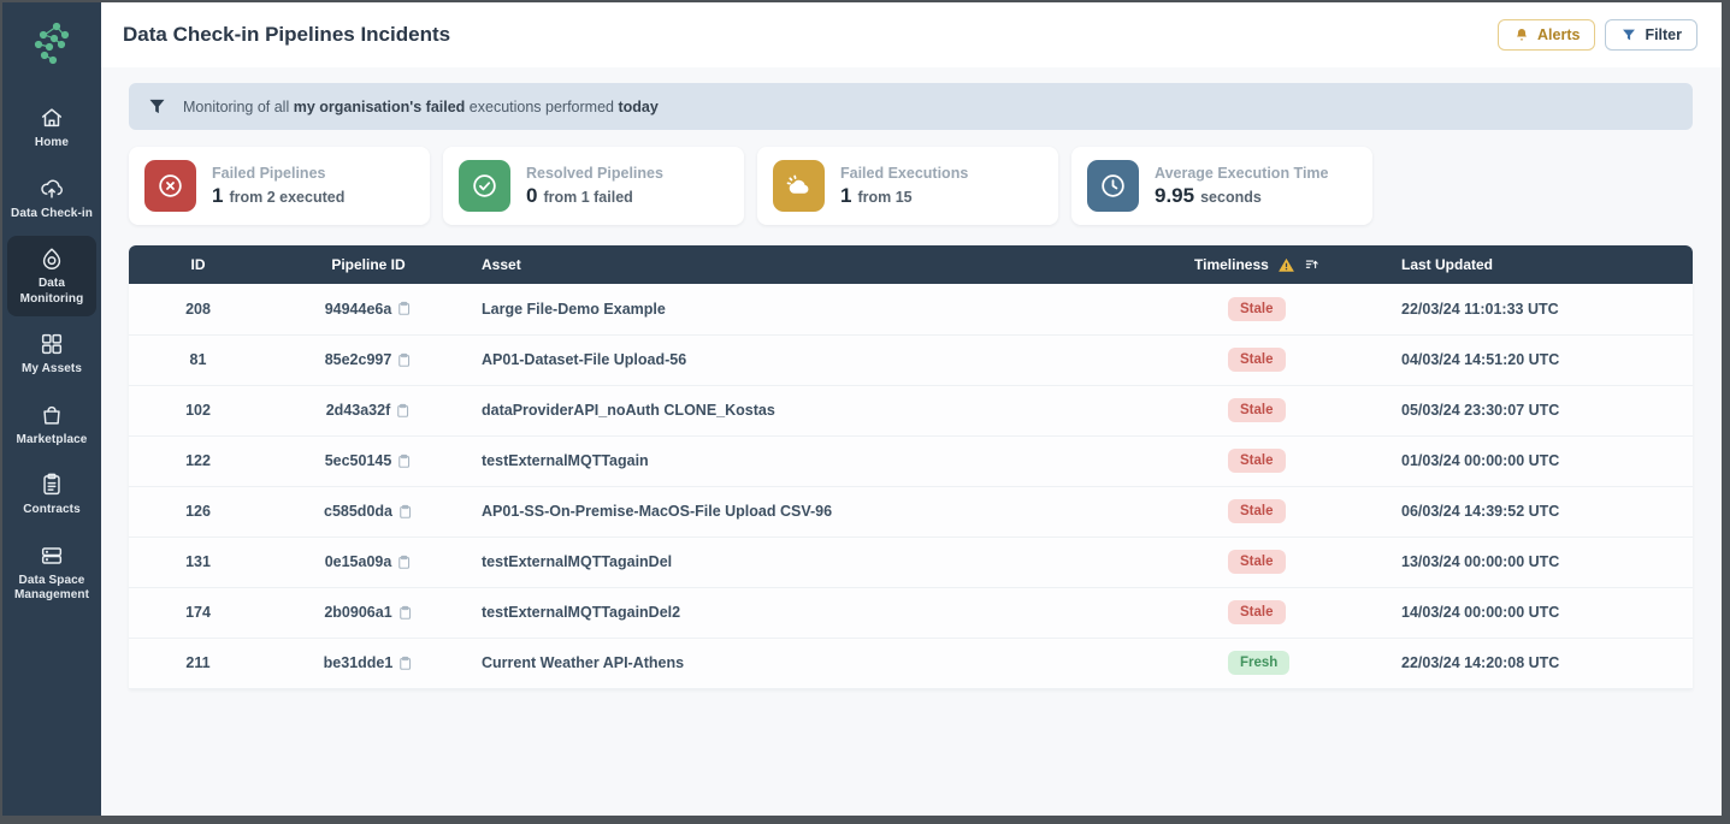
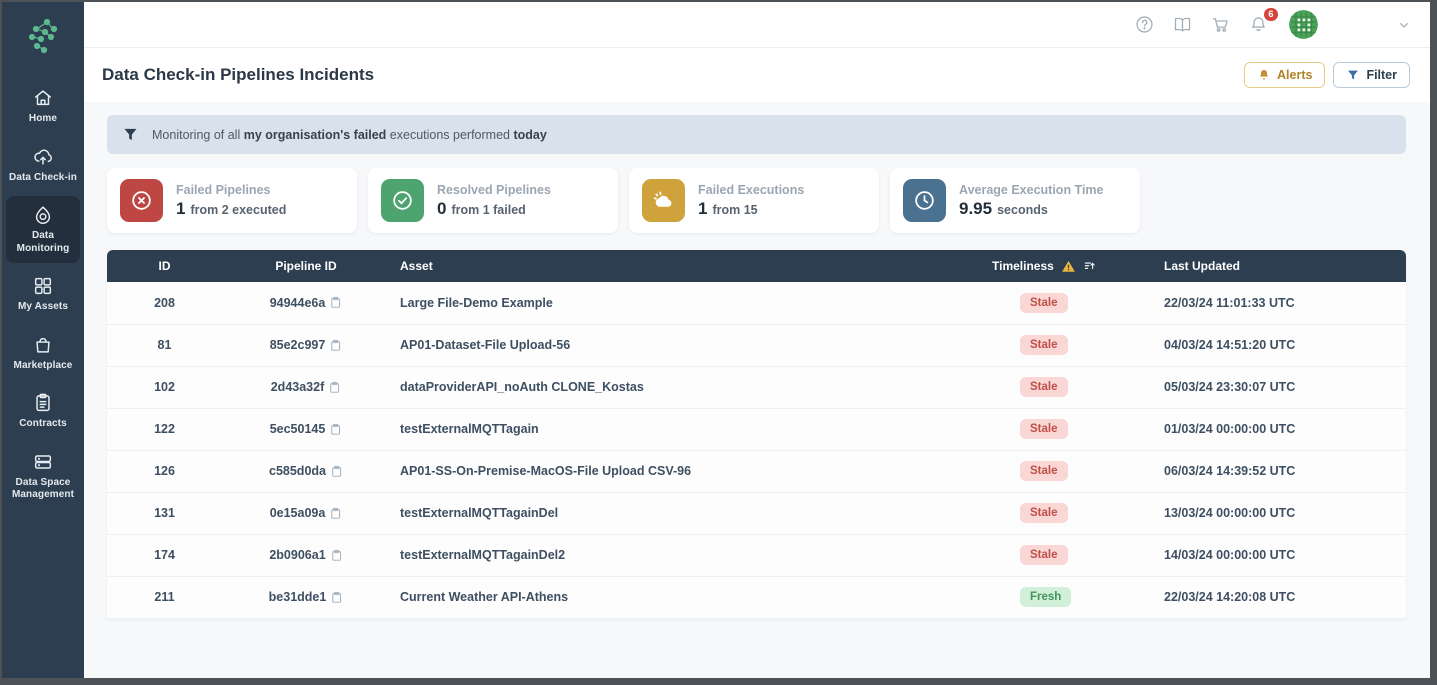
  Home
  Data Check-in
  Data Monitoring
  My Assets
  Marketplace
  Contracts
  Data Space Management
+ 6
  Data Check-in Pipelines Incidents
  Alerts
  Filter
  Monitoring of all my organisation's failed executions performed today
  Failed Pipelines
  1
  from 2 executed
  Resolved Pipelines
  0
  from 1 failed
  Failed Executions
  1
  from 15
  Average Execution Time
  9.95
  seconds
  ID	Pipeline ID	Asset	Timeliness	Last Updated
  208	94944e6a	Large File-Demo Example	Stale	22/03/24 11:01:33 UTC
  81	85e2c997	AP01-Dataset-File Upload-56	Stale	04/03/24 14:51:20 UTC
  102	2d43a32f	dataProviderAPI_noAuth CLONE_Kostas	Stale	05/03/24 23:30:07 UTC
  122	5ec50145	testExternalMQTTagain	Stale	01/03/24 00:00:00 UTC
  126	c585d0da	AP01-SS-On-Premise-MacOS-File Upload CSV-96	Stale	06/03/24 14:39:52 UTC
  131	0e15a09a	testExternalMQTTagainDel	Stale	13/03/24 00:00:00 UTC
  174	2b0906a1	testExternalMQTTagainDel2	Stale	14/03/24 00:00:00 UTC
  211	be31dde1	Current Weather API-Athens	Fresh	22/03/24 14:20:08 UTC
